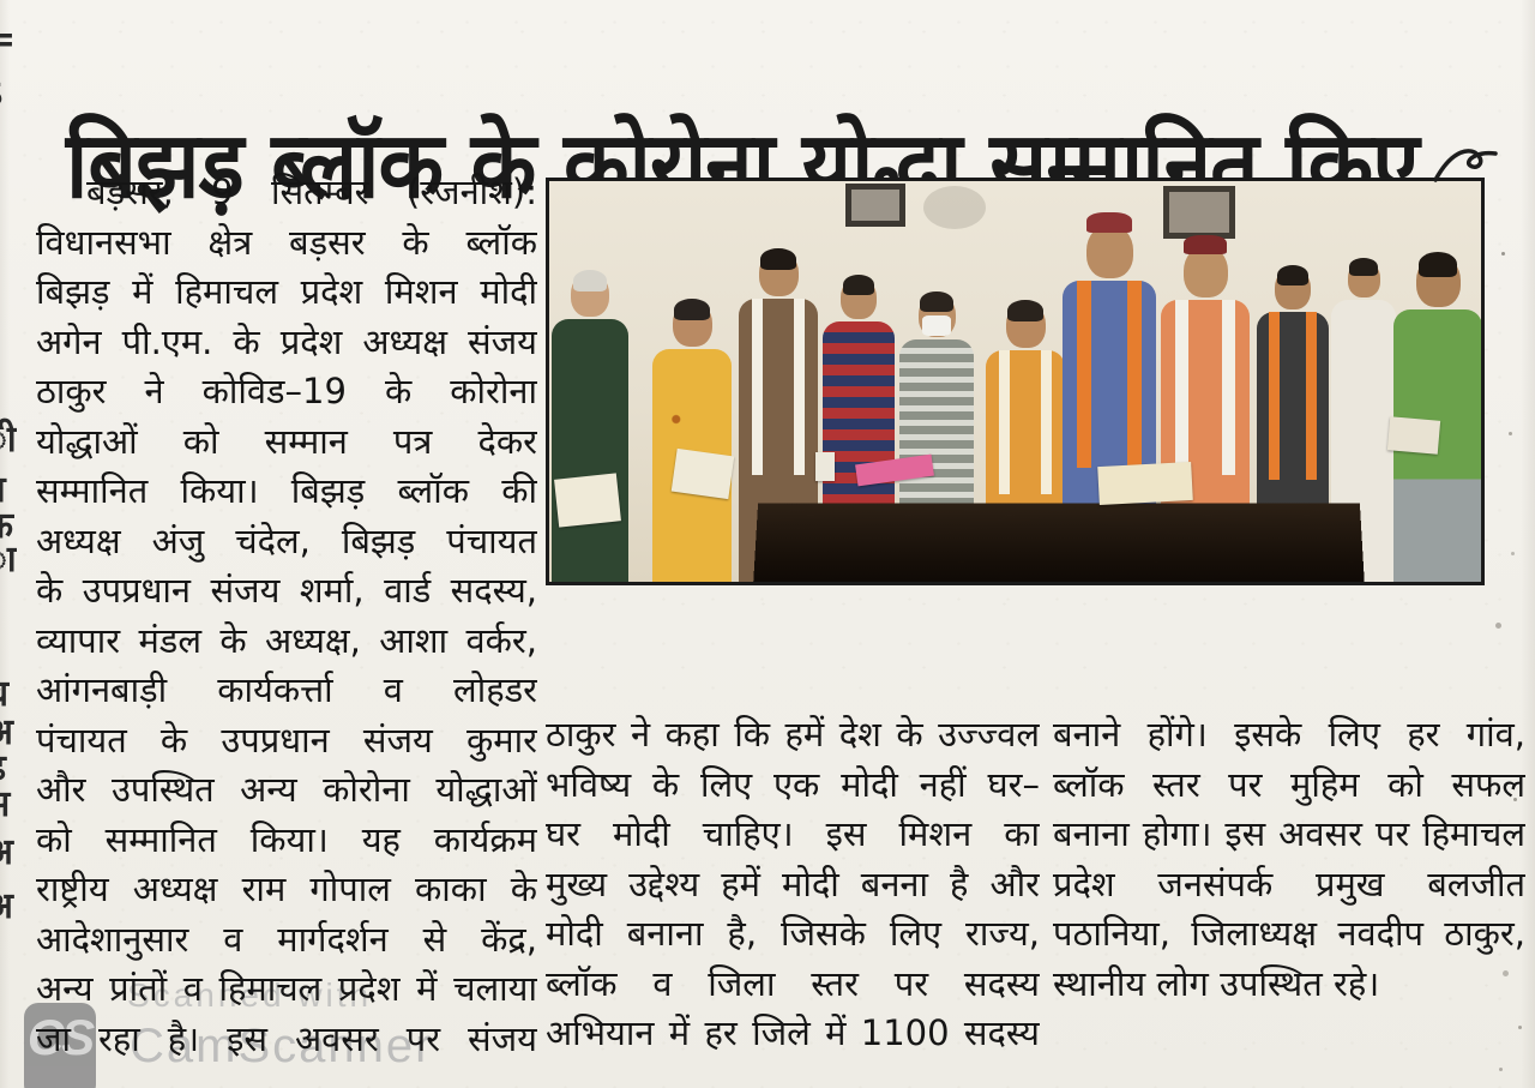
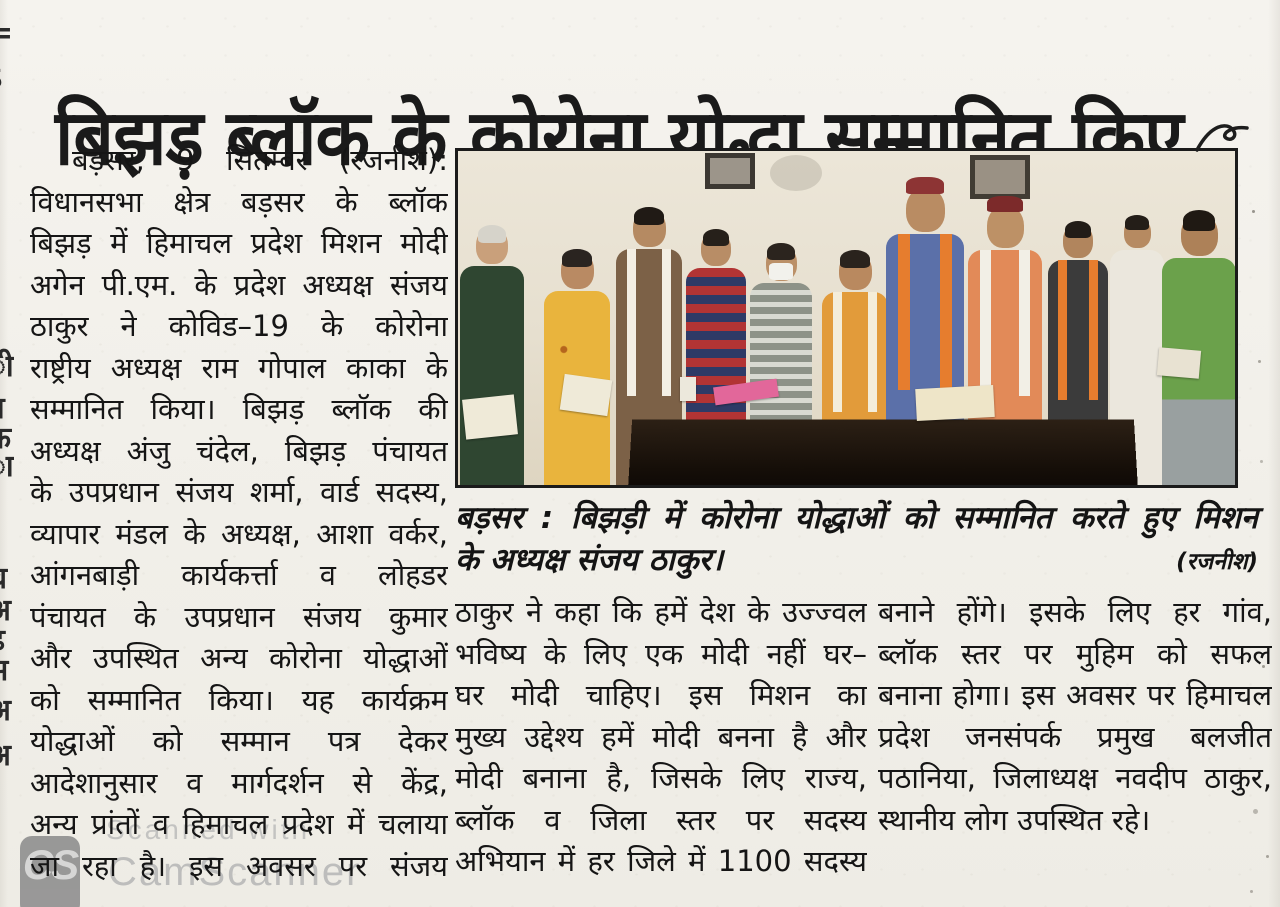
  बिझड़ ब्लॉक के कोरोना योद्धा सम्मानित किए
+ बड़सर : बिझड़ी में कोरोना योद्धाओं को सम्मानित करते हुए मिशन
+ के अध्यक्ष संजय ठाकुर।
+ (रजनीश)
  बड़सर, 9 सितम्बर (रजनीश):
  विधानसभा क्षेत्र बड़सर के ब्लॉक
  बिझड़ में हिमाचल प्रदेश मिशन मोदी
  अगेन पी.एम. के प्रदेश अध्यक्ष संजय
  ठाकुर ने कोविड–19 के कोरोना
- योद्धाओं को सम्मान पत्र देकर
+ राष्ट्रीय अध्यक्ष राम गोपाल काका के
  सम्मानित किया। बिझड़ ब्लॉक की
  अध्यक्ष अंजु चंदेल, बिझड़ पंचायत
  के उपप्रधान संजय शर्मा, वार्ड सदस्य,
  व्यापार मंडल के अध्यक्ष, आशा वर्कर,
  आंगनबाड़ी कार्यकर्त्ता व लोहडर
  पंचायत के उपप्रधान संजय कुमार
  और उपस्थित अन्य कोरोना योद्धाओं
  को सम्मानित किया। यह कार्यक्रम
- राष्ट्रीय अध्यक्ष राम गोपाल काका के
+ योद्धाओं को सम्मान पत्र देकर
  आदेशानुसार व मार्गदर्शन से केंद्र,
  अन्य प्रांतों व हिमाचल प्रदेश में चलाया
  जा रहा है। इस अवसर पर संजय
  ठाकुर ने कहा कि हमें देश के उज्ज्वल
  भविष्य के लिए एक मोदी नहीं घर–
  घर मोदी चाहिए। इस मिशन का
  मुख्य उद्देश्य हमें मोदी बनना है और
  मोदी बनाना है, जिसके लिए राज्य,
  ब्लॉक व जिला स्तर पर सदस्य
  अभियान में हर जिले में 1100 सदस्य
  बनाने होंगे। इसके लिए हर गांव,
  ब्लॉक स्तर पर मुहिम को सफल
  बनाना होगा। इस अवसर पर हिमाचल
  प्रदेश जनसंपर्क प्रमुख बलजीत
  पठानिया, जिलाध्यक्ष नवदीप ठाकुर,
  स्थानीय लोग उपस्थित रहे।
  CS
  Scanned with
  CamScanner
  =
  ी
  ा
